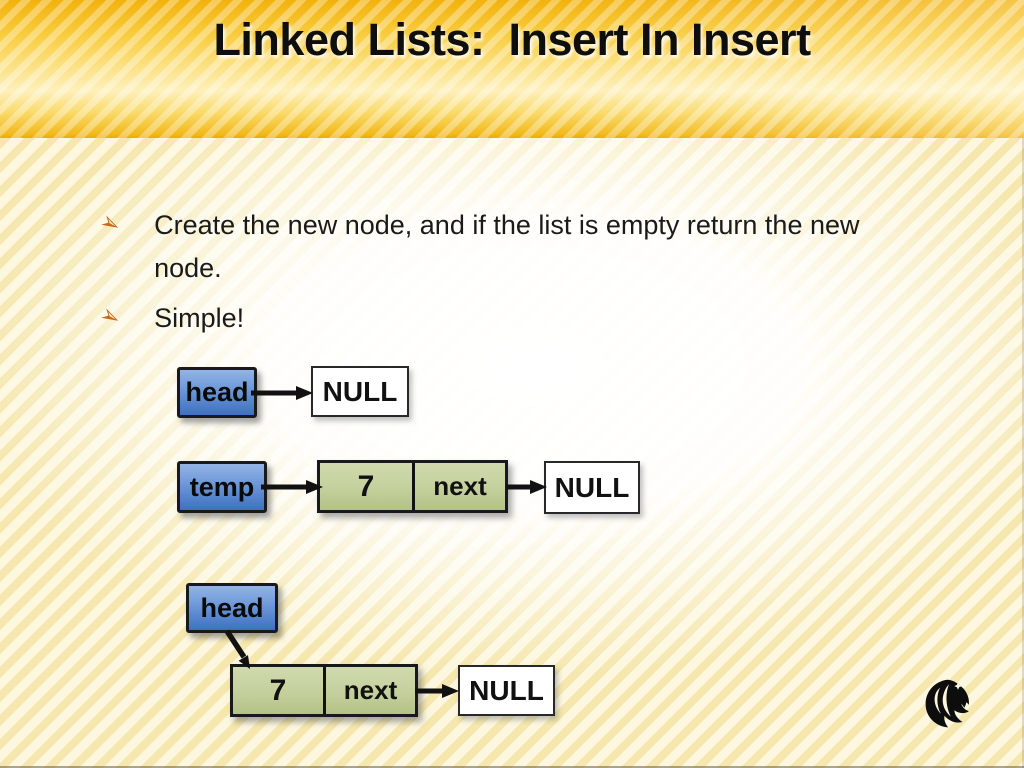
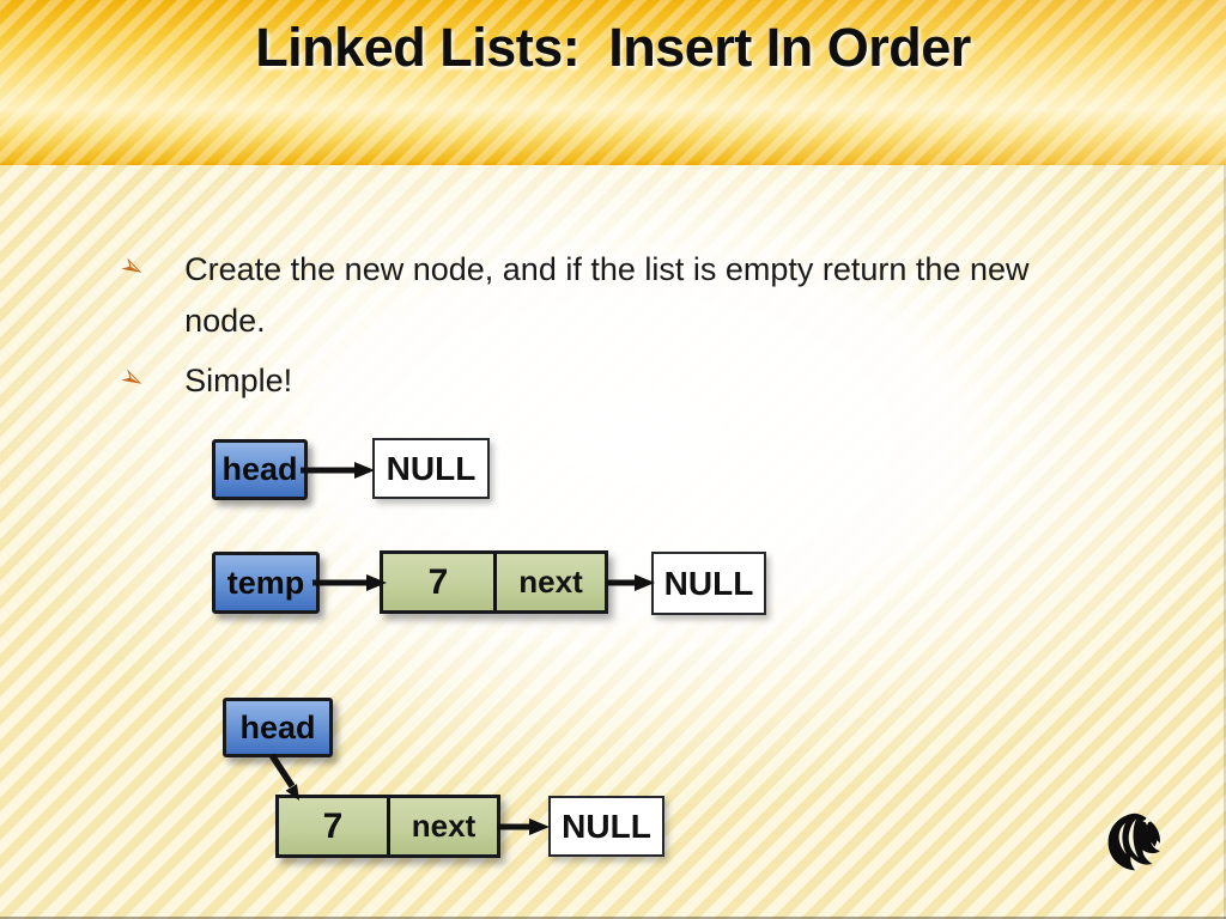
- Linked Lists: Insert In Insert
+ Linked Lists: Insert In Order
  Create the new node, and if the list is empty return the new
  node.
  Simple!
  head
  NULL
  temp
  7
  next
  NULL
  head
  7
  next
  NULL
